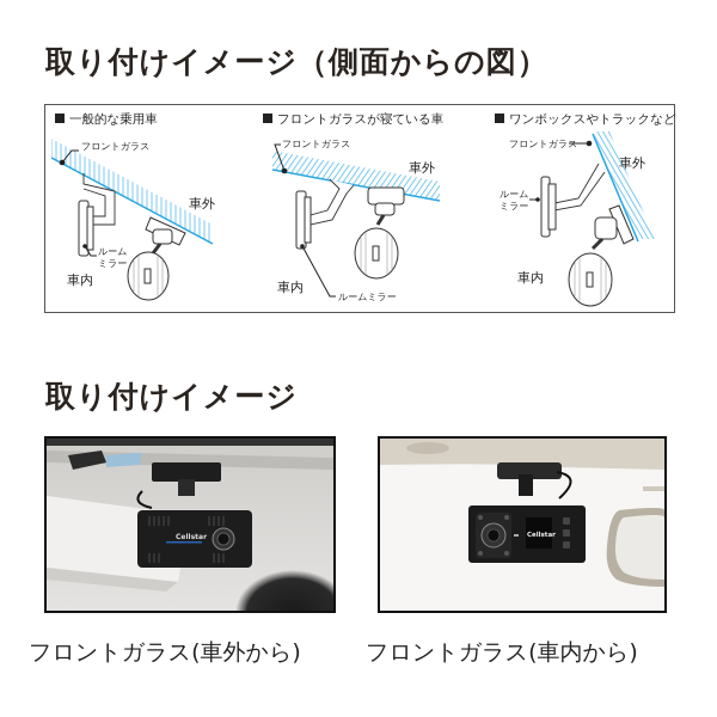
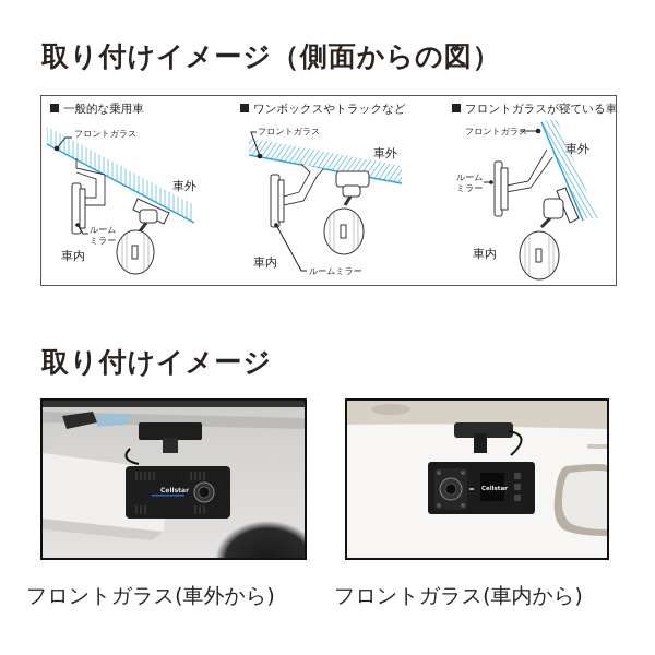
  取り付けイメージ（側面からの図）
  一般的な乗用車
  フロントガラス
  車外
  ルーム
  ミラー
  車内
- フロントガラスが寝ている車
+ ワンボックスやトラックなど
  フロントガラス
  車外
  車内
  ルームミラー
- ワンボックスやトラックなど
+ フロントガラスが寝ている車
  フロントガラス
  車外
  ルーム
  ミラー
  車内
  取り付けイメージ
  フロントガラス(車外から)
  フロントガラス(車内から)
